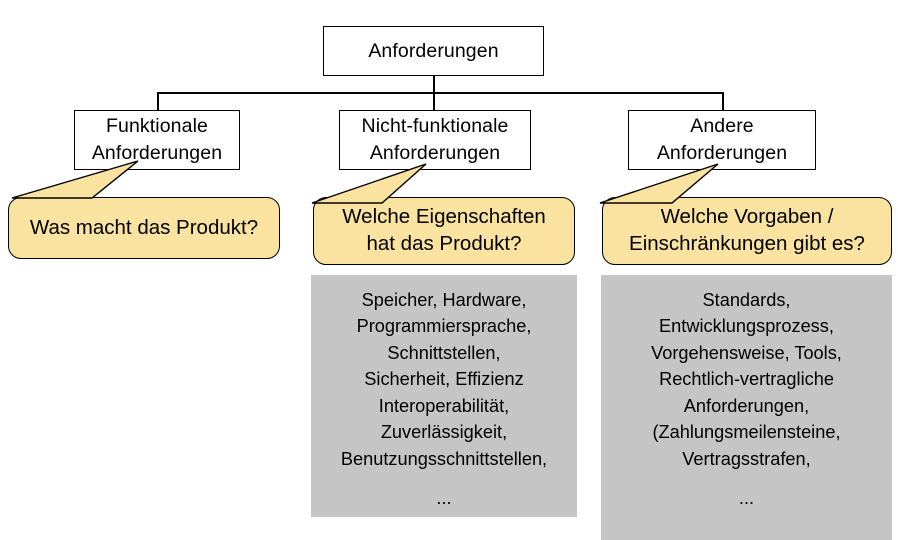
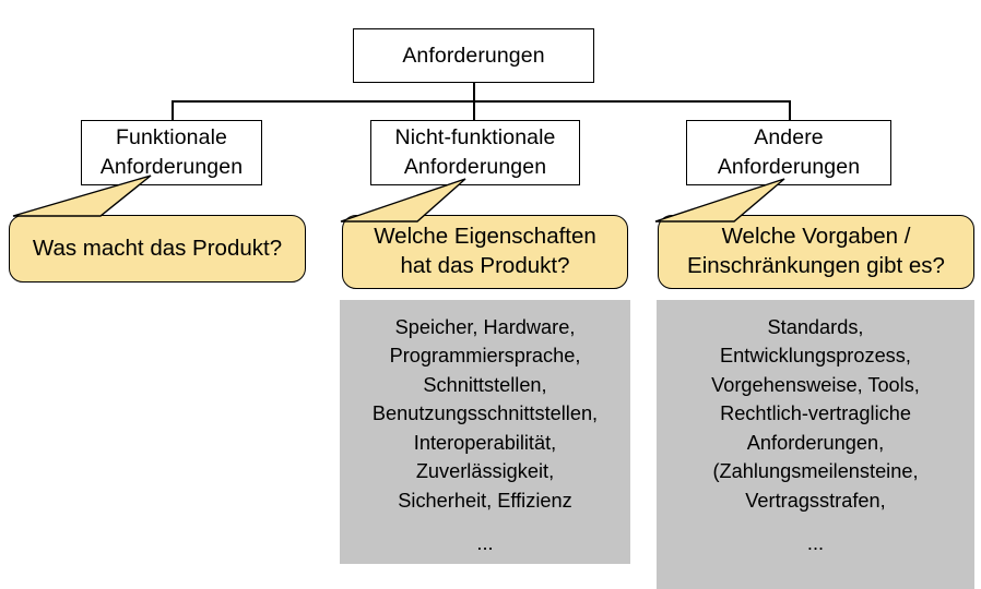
  Anforderungen
  Funktionale
  Anforderungen
  Nicht-funktionale
  Anforderungen
  Andere
  Anforderungen
  Was macht das Produkt?
  Welche Eigenschaften
  hat das Produkt?
  Welche Vorgaben /
  Einschränkungen gibt es?
  Speicher, Hardware,
  Programmiersprache,
  Schnittstellen,
- Sicherheit, Effizienz
+ Benutzungsschnittstellen,
  Interoperabilität,
  Zuverlässigkeit,
- Benutzungsschnittstellen,
+ Sicherheit, Effizienz
  ...
  Standards,
  Entwicklungsprozess,
  Vorgehensweise, Tools,
  Rechtlich-vertragliche
  Anforderungen,
  (Zahlungsmeilensteine,
  Vertragsstrafen,
  ...
